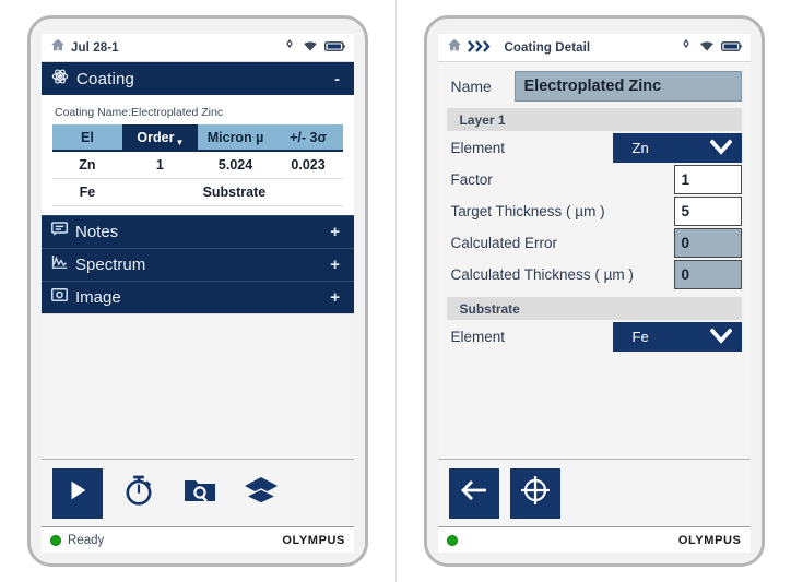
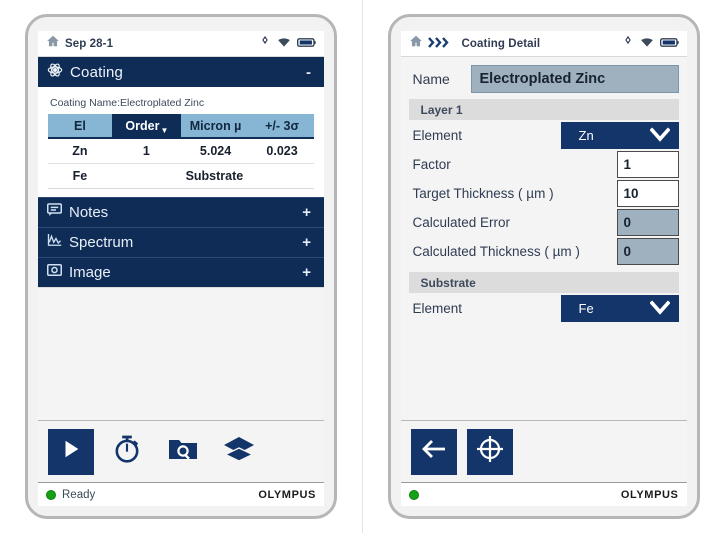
- Jul 28-1
+ Sep 28-1
  Coating
  -
  Coating Name:Electroplated Zinc
  El	Order▼	Micron µ	+/- 3σ
  Zn	1	5.024	0.023
  Fe	Substrate
  Notes
  +
  Spectrum
  +
  Image
  +
  Ready
  OLYMPUS
  Coating Detail
  Name
  Electroplated Zinc
  Layer 1
  Element
  Zn
  Factor
  1
  Target Thickness ( µm )
- 5
+ 10
  Calculated Error
  0
  Calculated Thickness ( µm )
  0
  Substrate
  Element
  Fe
  OLYMPUS
